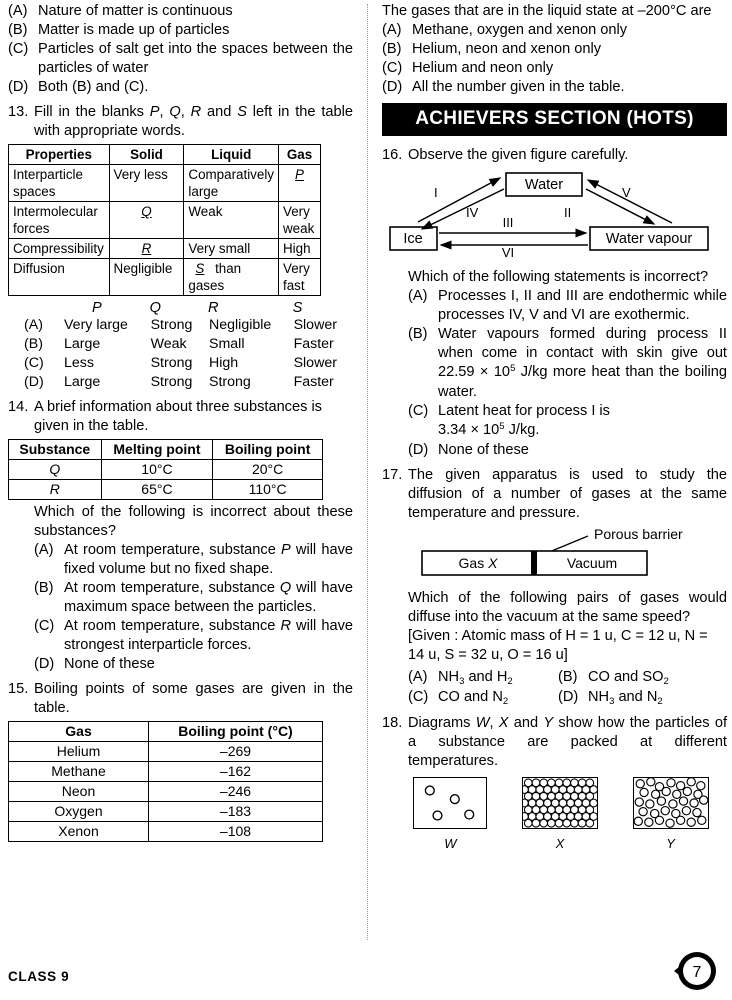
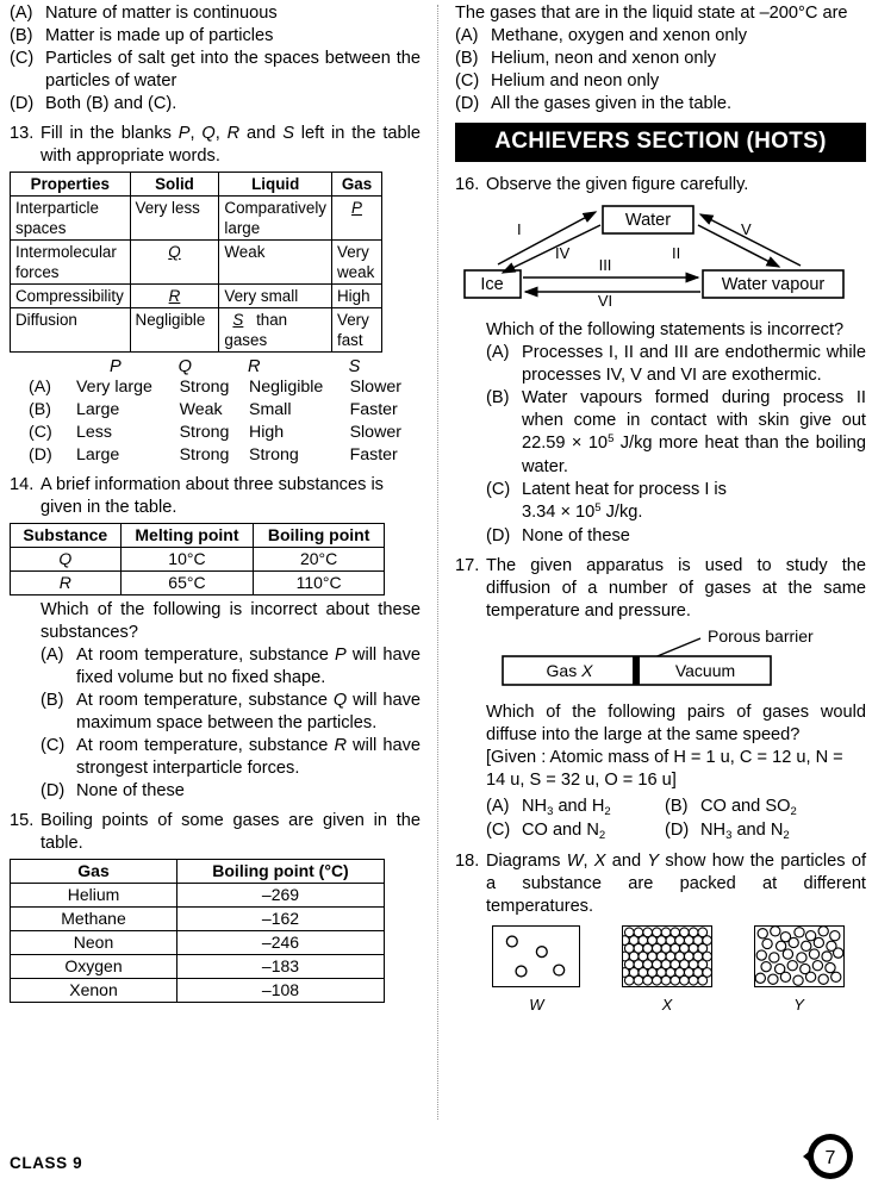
  (A)
  Nature of matter is continuous
  (B)
  Matter is made up of particles
  (C)
  Particles of salt get into the spaces between the particles of water
  (D)
  Both (B) and (C).
  13.
  Fill in the blanks P, Q, R and S left in the table with appropriate words.
  Properties	Solid	Liquid	Gas
  Interparticle spaces	Very less	Comparatively large	P
  Intermolecular forces	Q	Weak	Very weak
  Compressibility	R	Very small	High
  Diffusion	Negligible	S than gases	Very fast
  	P	Q	R	S
  (A)	Very large	Strong	Negligible	Slower
  (B)	Large	Weak	Small	Faster
  (C)	Less	Strong	High	Slower
  (D)	Large	Strong	Strong	Faster
  14.
  A brief information about three substances is given in the table.
  Substance	Melting point	Boiling point
  Q	10°C	20°C
  R	65°C	110°C
  Which of the following is incorrect about these substances?
  (A)
  At room temperature, substance P will have fixed volume but no fixed shape.
  (B)
  At room temperature, substance Q will have maximum space between the particles.
  (C)
  At room temperature, substance R will have strongest interparticle forces.
  (D)
  None of these
  15.
  Boiling points of some gases are given in the table.
  Gas	Boiling point (°C)
  Helium	–269
  Methane	–162
  Neon	–246
  Oxygen	–183
  Xenon	–108
  The gases that are in the liquid state at –200°C are
  (A)
  Methane, oxygen and xenon only
  (B)
  Helium, neon and xenon only
  (C)
  Helium and neon only
  (D)
- All the number given in the table.
+ All the gases given in the table.
  ACHIEVERS SECTION (HOTS)
  16.
  Observe the given figure carefully.
  Water
  Ice
  Water vapour
  I
  IV
  II
  V
  III
  VI
  Which of the following statements is incorrect?
  (A)
  Processes I, II and III are endothermic while processes IV, V and VI are exothermic.
  (B)
  Water vapours formed during process II when come in contact with skin give out 22.59 × 105 J/kg more heat than the boiling water.
  (C)
  Latent heat for process I is
  3.34 × 105 J/kg.
  (D)
  None of these
  17.
  The given apparatus is used to study the diffusion of a number of gases at the same temperature and pressure.
  Porous barrier
  Gas X
  Vacuum
- Which of the following pairs of gases would diffuse into the vacuum at the same speed?
+ Which of the following pairs of gases would diffuse into the large at the same speed?
  [Given : Atomic mass of H = 1 u, C = 12 u, N = 14 u, S = 32 u, O = 16 u]
  (A)
  NH3 and H2
  (B)
  CO and SO2
  (C)
  CO and N2
  (D)
  NH3 and N2
  18.
  Diagrams W, X and Y show how the particles of a substance are packed at different temperatures.
  W
  X
  Y
  CLASS 9
  7
